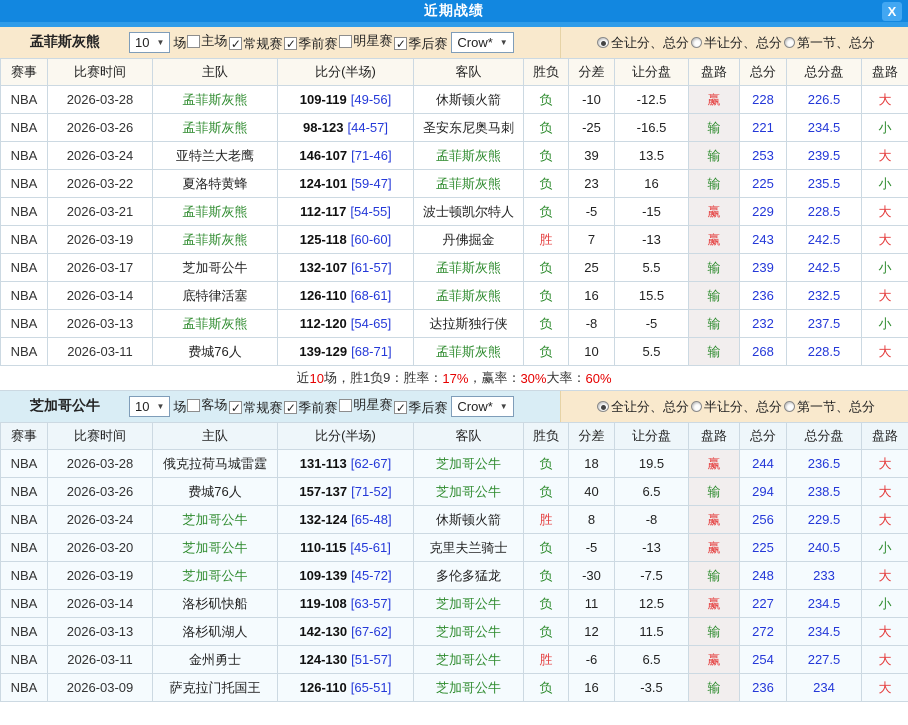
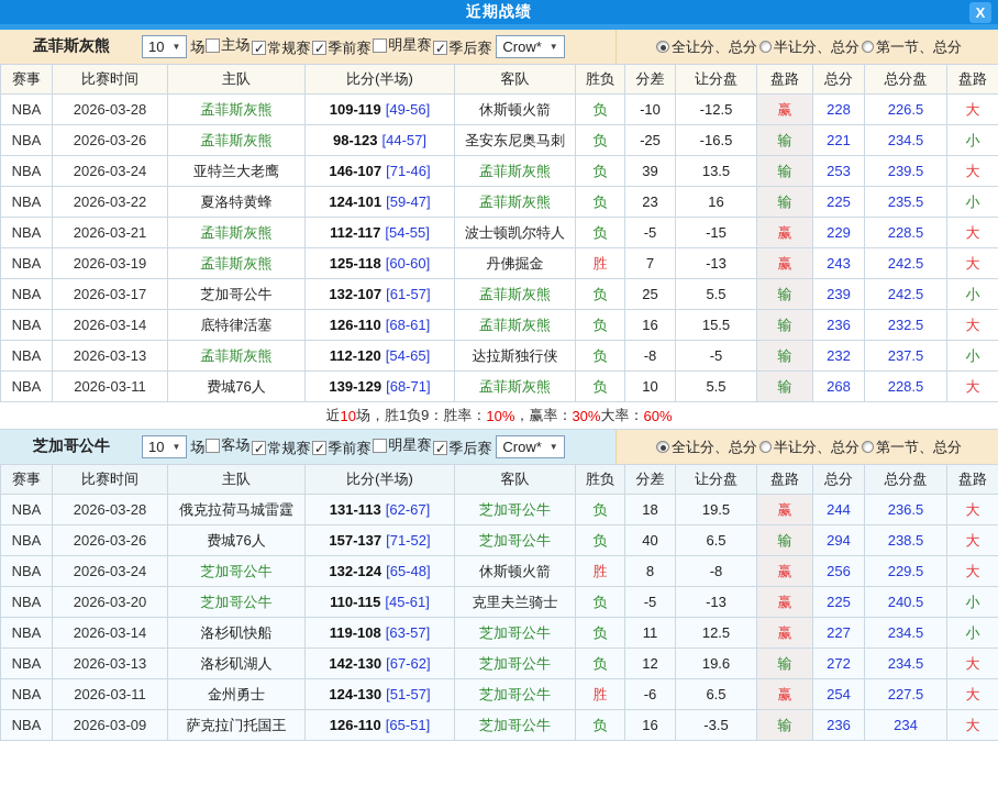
  近期战绩
  X
  孟菲斯灰熊
  10
  ▼
  场
  主场
  ✓
  常规赛
  ✓
  季前赛
  明星赛
  ✓
  季后赛
  Crow*
  ▼
  全让分、总分
  半让分、总分
  第一节、总分
  赛事	比赛时间	主队	比分(半场)	客队	胜负	分差	让分盘	盘路	总分	总分盘	盘路
  NBA	2026-03-28	孟菲斯灰熊	109-119 [49-56]	休斯顿火箭	负	-10	-12.5	赢	228	226.5	大
  NBA	2026-03-26	孟菲斯灰熊	98-123 [44-57]	圣安东尼奥马刺	负	-25	-16.5	输	221	234.5	小
  NBA	2026-03-24	亚特兰大老鹰	146-107 [71-46]	孟菲斯灰熊	负	39	13.5	输	253	239.5	大
  NBA	2026-03-22	夏洛特黄蜂	124-101 [59-47]	孟菲斯灰熊	负	23	16	输	225	235.5	小
  NBA	2026-03-21	孟菲斯灰熊	112-117 [54-55]	波士顿凯尔特人	负	-5	-15	赢	229	228.5	大
  NBA	2026-03-19	孟菲斯灰熊	125-118 [60-60]	丹佛掘金	胜	7	-13	赢	243	242.5	大
  NBA	2026-03-17	芝加哥公牛	132-107 [61-57]	孟菲斯灰熊	负	25	5.5	输	239	242.5	小
  NBA	2026-03-14	底特律活塞	126-110 [68-61]	孟菲斯灰熊	负	16	15.5	输	236	232.5	大
  NBA	2026-03-13	孟菲斯灰熊	112-120 [54-65]	达拉斯独行侠	负	-8	-5	输	232	237.5	小
  NBA	2026-03-11	费城76人	139-129 [68-71]	孟菲斯灰熊	负	10	5.5	输	268	228.5	大
  近
  10
  场，胜1负9：胜率：
- 17%
+ 10%
  ，赢率：
  30%
  大率：
  60%
  芝加哥公牛
  10
  ▼
  场
  客场
  ✓
  常规赛
  ✓
  季前赛
  明星赛
  ✓
  季后赛
  Crow*
  ▼
  全让分、总分
  半让分、总分
  第一节、总分
  赛事	比赛时间	主队	比分(半场)	客队	胜负	分差	让分盘	盘路	总分	总分盘	盘路
  NBA	2026-03-28	俄克拉荷马城雷霆	131-113 [62-67]	芝加哥公牛	负	18	19.5	赢	244	236.5	大
  NBA	2026-03-26	费城76人	157-137 [71-52]	芝加哥公牛	负	40	6.5	输	294	238.5	大
  NBA	2026-03-24	芝加哥公牛	132-124 [65-48]	休斯顿火箭	胜	8	-8	赢	256	229.5	大
  NBA	2026-03-20	芝加哥公牛	110-115 [45-61]	克里夫兰骑士	负	-5	-13	赢	225	240.5	小
- NBA	2026-03-19	芝加哥公牛	109-139 [45-72]	多伦多猛龙	负	-30	-7.5	输	248	233	大
  NBA	2026-03-14	洛杉矶快船	119-108 [63-57]	芝加哥公牛	负	11	12.5	赢	227	234.5	小
- NBA	2026-03-13	洛杉矶湖人	142-130 [67-62]	芝加哥公牛	负	12	11.5	输	272	234.5	大
+ NBA	2026-03-13	洛杉矶湖人	142-130 [67-62]	芝加哥公牛	负	12	19.6	输	272	234.5	大
  NBA	2026-03-11	金州勇士	124-130 [51-57]	芝加哥公牛	胜	-6	6.5	赢	254	227.5	大
  NBA	2026-03-09	萨克拉门托国王	126-110 [65-51]	芝加哥公牛	负	16	-3.5	输	236	234	大
